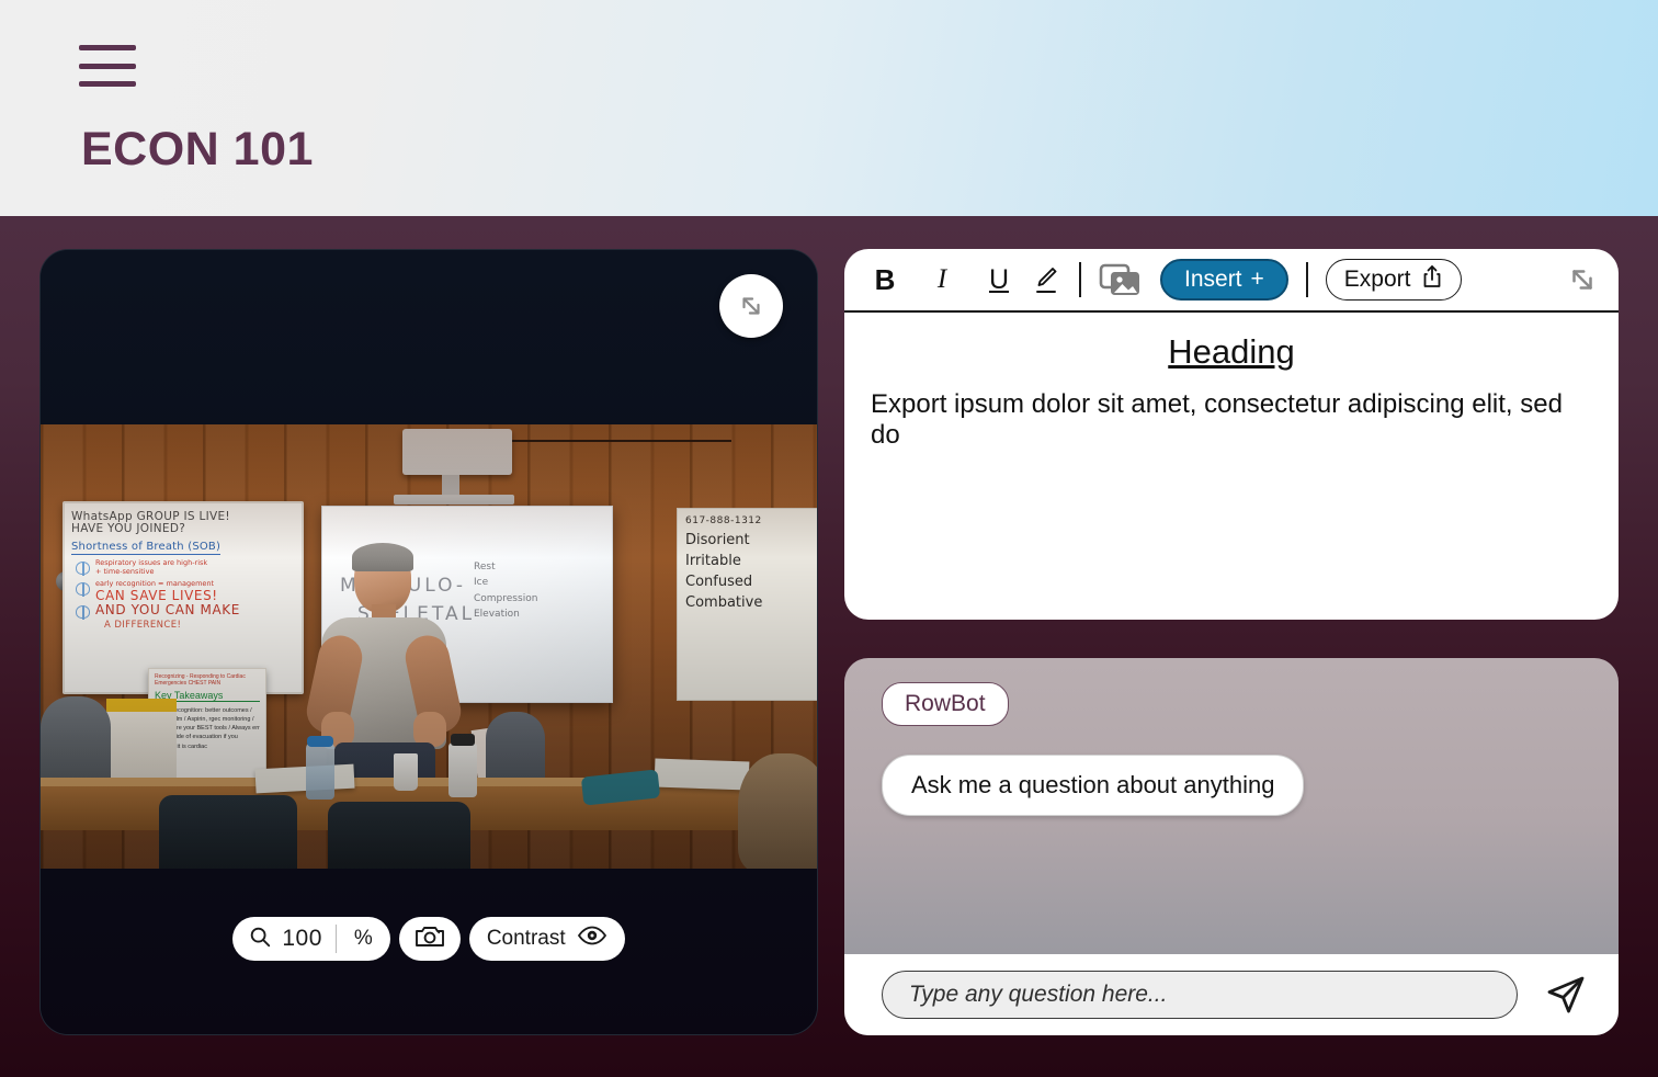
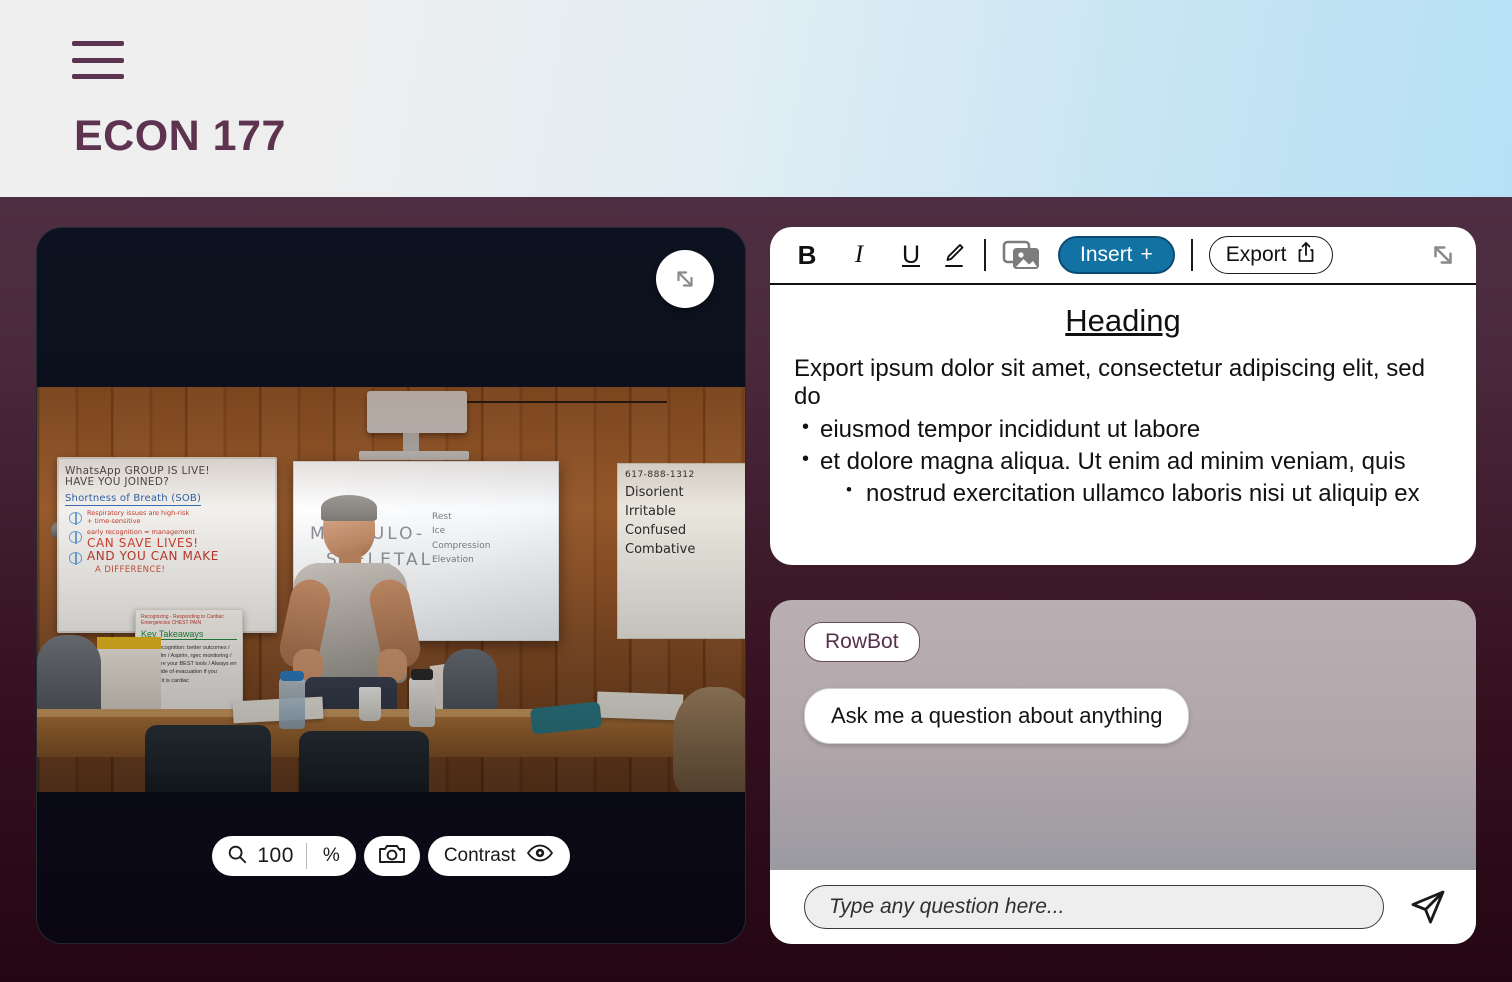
- ECON 101
+ ECON 177
  100
  %
  Contrast
  B
  I
  U
  Insert
  +
  Export
  Heading
  Export ipsum dolor sit amet, consectetur adipiscing elit, sed do
+ eiusmod tempor incididunt ut labore
+ et dolore magna aliqua. Ut enim ad minim veniam, quis
+ nostrud exercitation ullamco laboris nisi ut aliquip ex
  RowBot
  Ask me a question about anything
  Type any question here...
